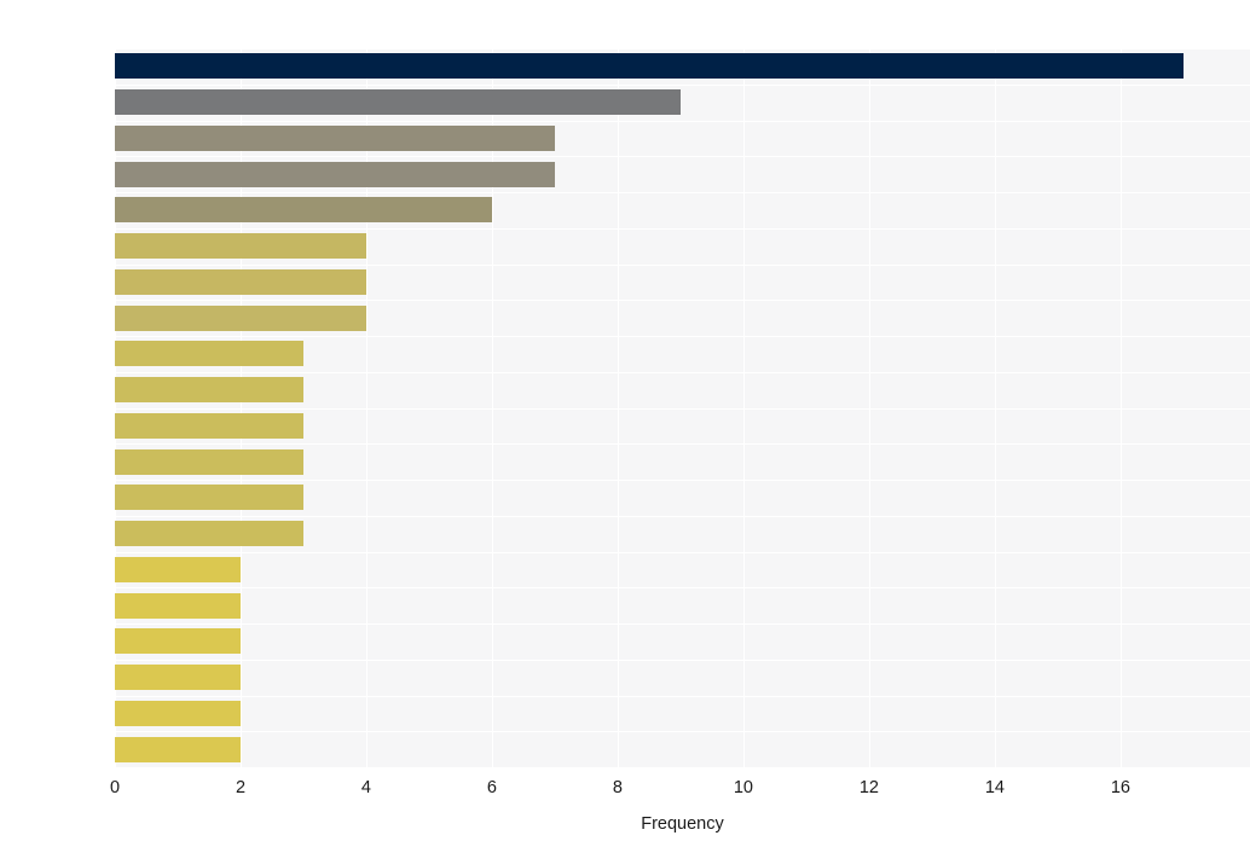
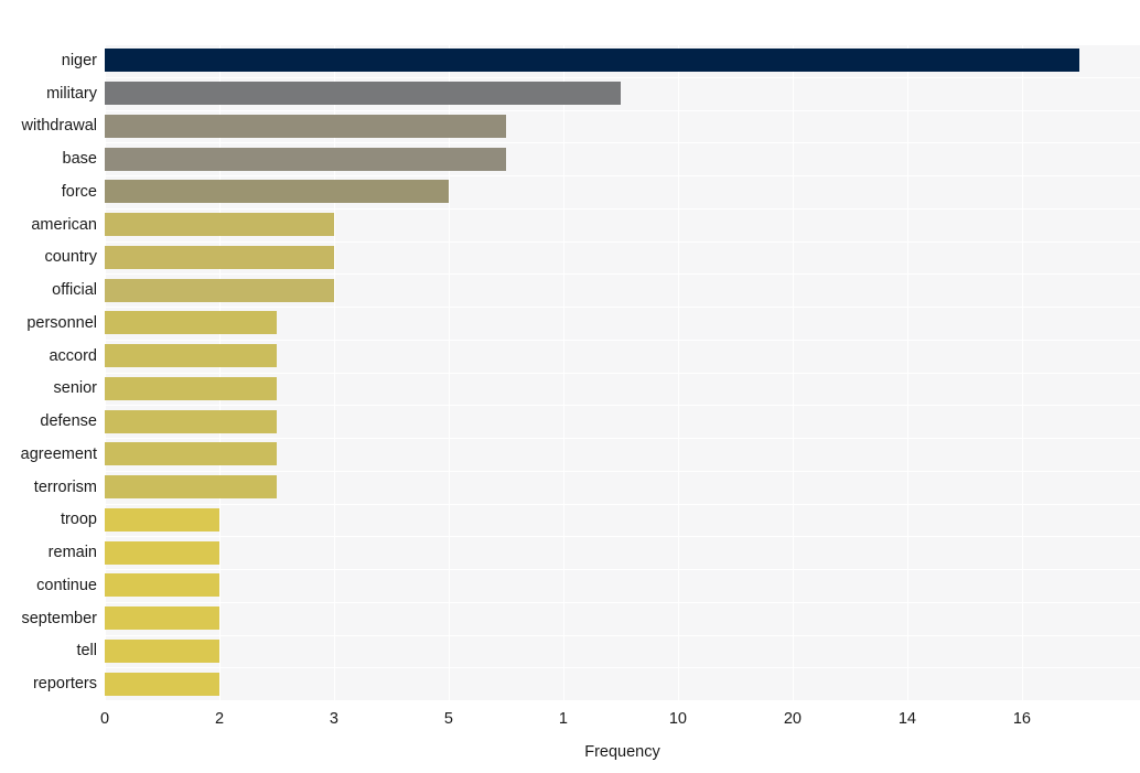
+ niger
+ military
+ withdrawal
+ base
+ force
+ american
+ country
+ official
+ personnel
+ accord
+ senior
+ defense
+ agreement
+ terrorism
+ troop
+ remain
+ continue
+ september
+ tell
+ reporters
  0
  2
- 4
+ 3
- 6
+ 5
- 8
+ 1
  10
- 12
+ 20
  14
  16
  Frequency
